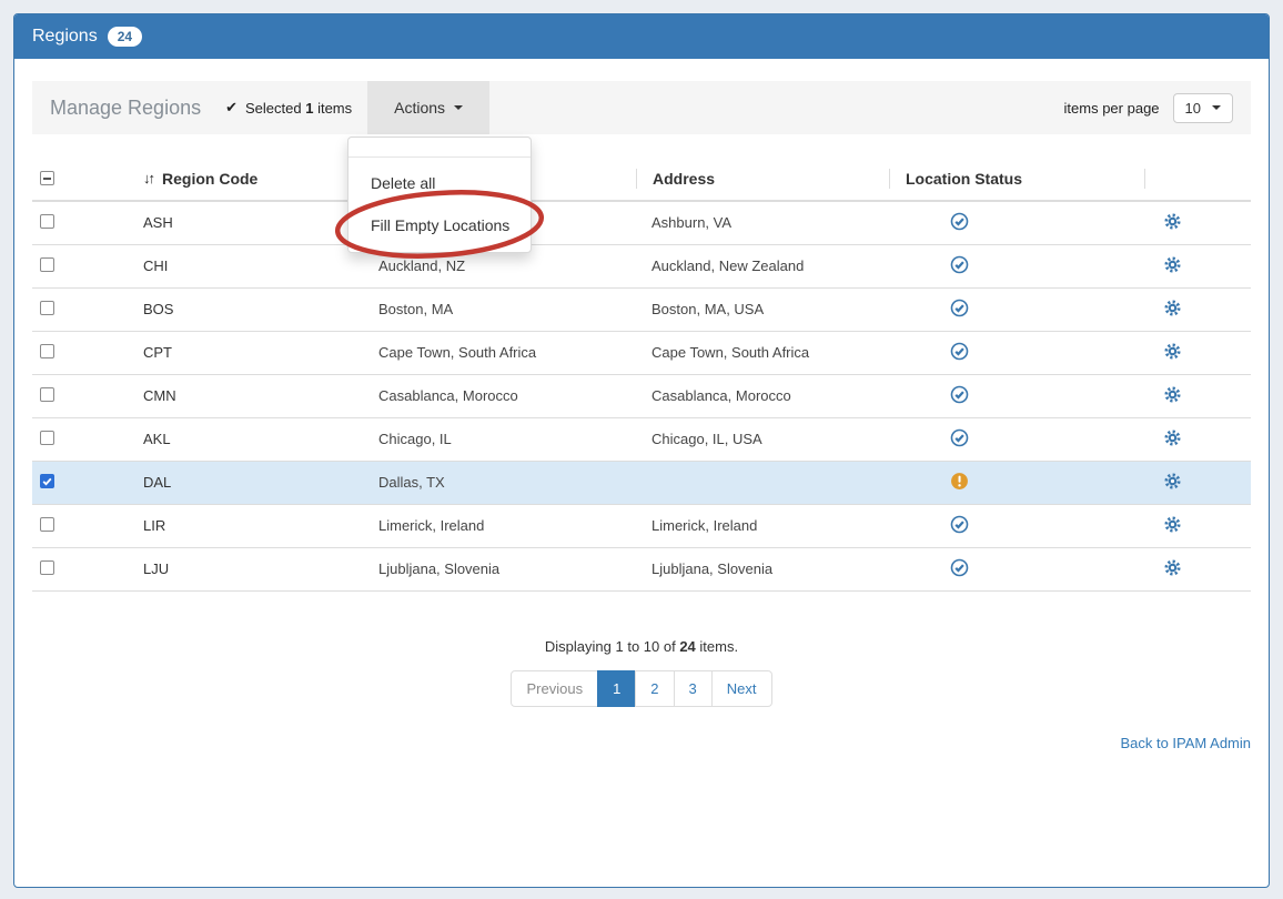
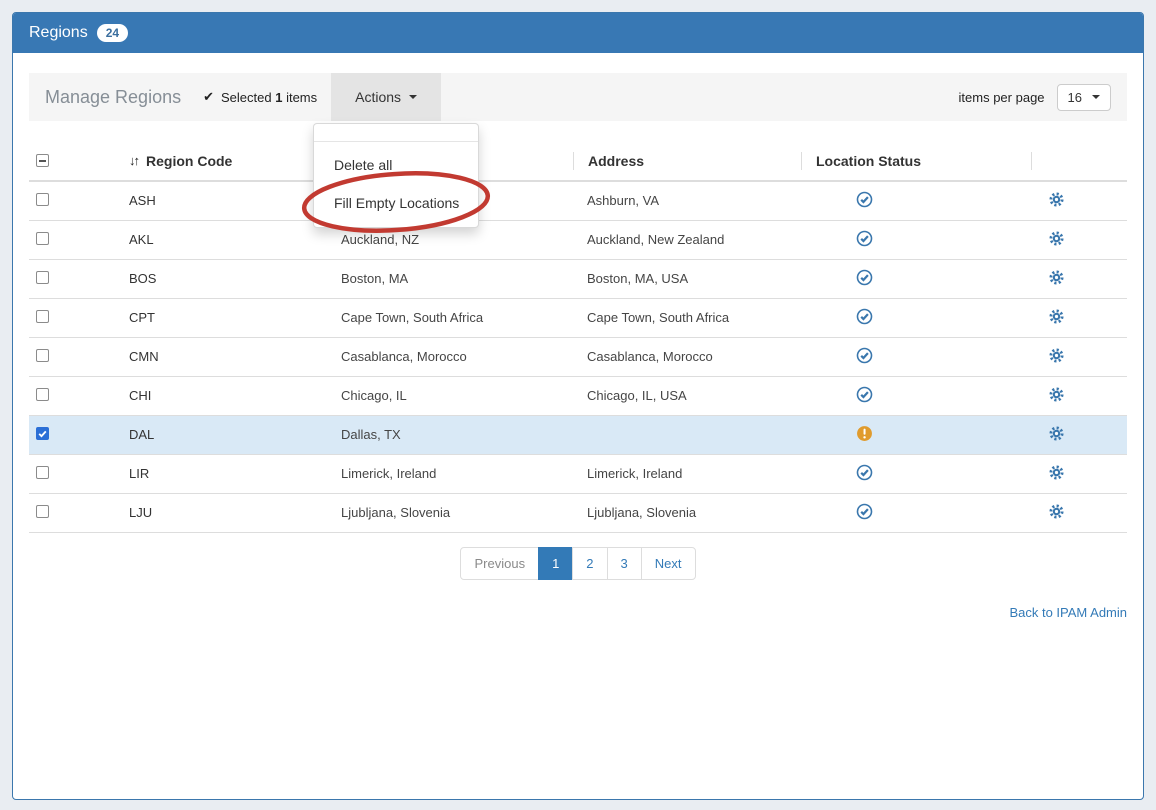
  Regions
  24
  Manage Regions
  ✔
  Selected 1 items
  Actions
  items per page
- 10
+ 16
  Delete all
  Fill Empty Locations
  	↓↑ Region Code		Address	Location Status
  	ASH		Ashburn, VA
- 	CHI	Auckland, NZ	Auckland, New Zealand
+ 	AKL	Auckland, NZ	Auckland, New Zealand
  	BOS	Boston, MA	Boston, MA, USA
  	CPT	Cape Town, South Africa	Cape Town, South Africa
  	CMN	Casablanca, Morocco	Casablanca, Morocco
- 	AKL	Chicago, IL	Chicago, IL, USA
+ 	CHI	Chicago, IL	Chicago, IL, USA
  	DAL	Dallas, TX
  	LIR	Limerick, Ireland	Limerick, Ireland
  	LJU	Ljubljana, Slovenia	Ljubljana, Slovenia
- Displaying 1 to 10 of 24 items.
  Previous
  1
  2
  3
  Next
  Back to IPAM Admin
